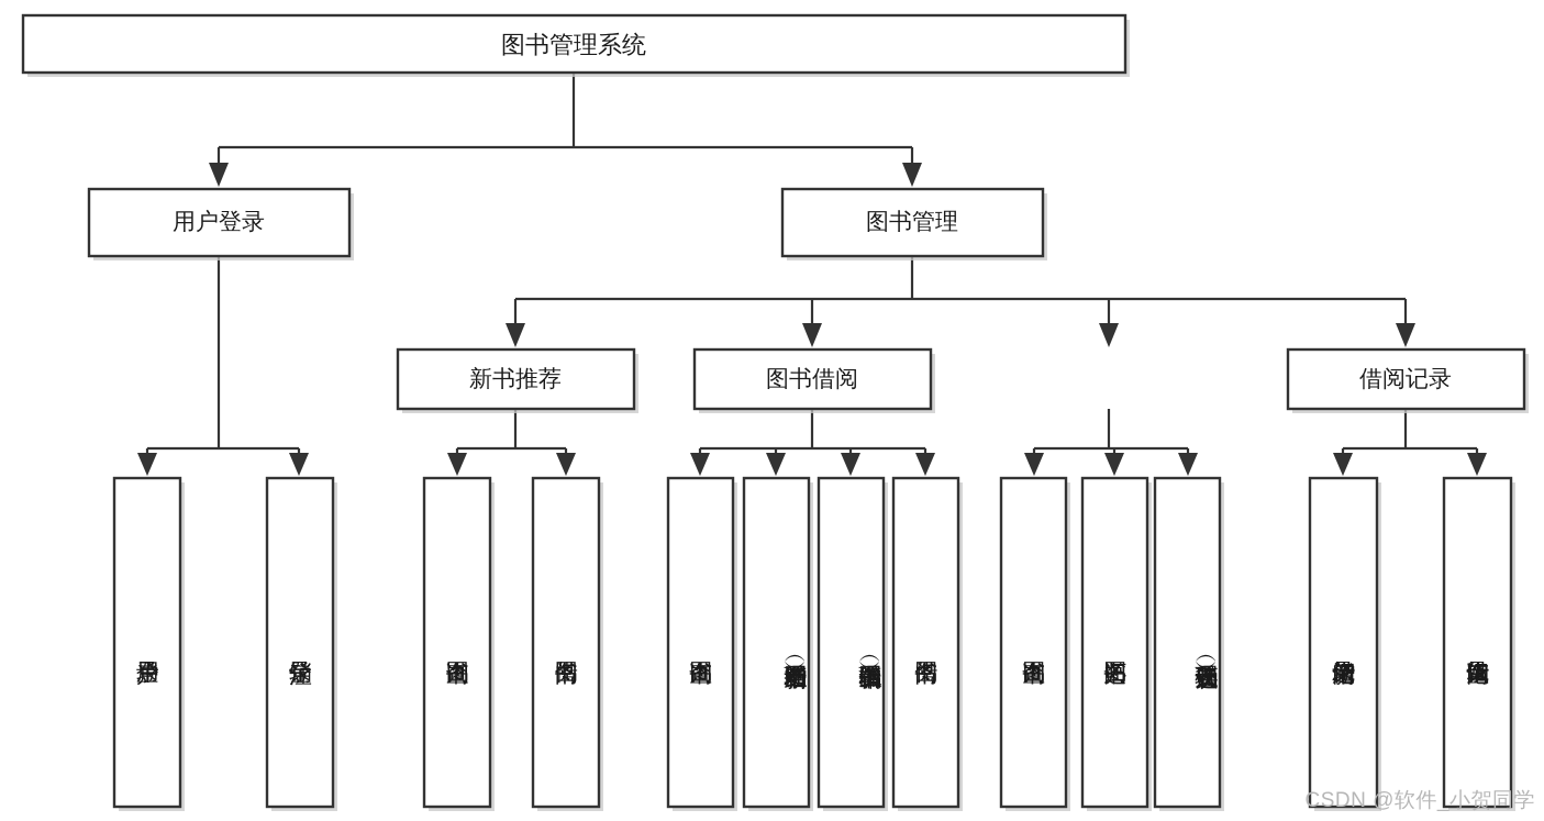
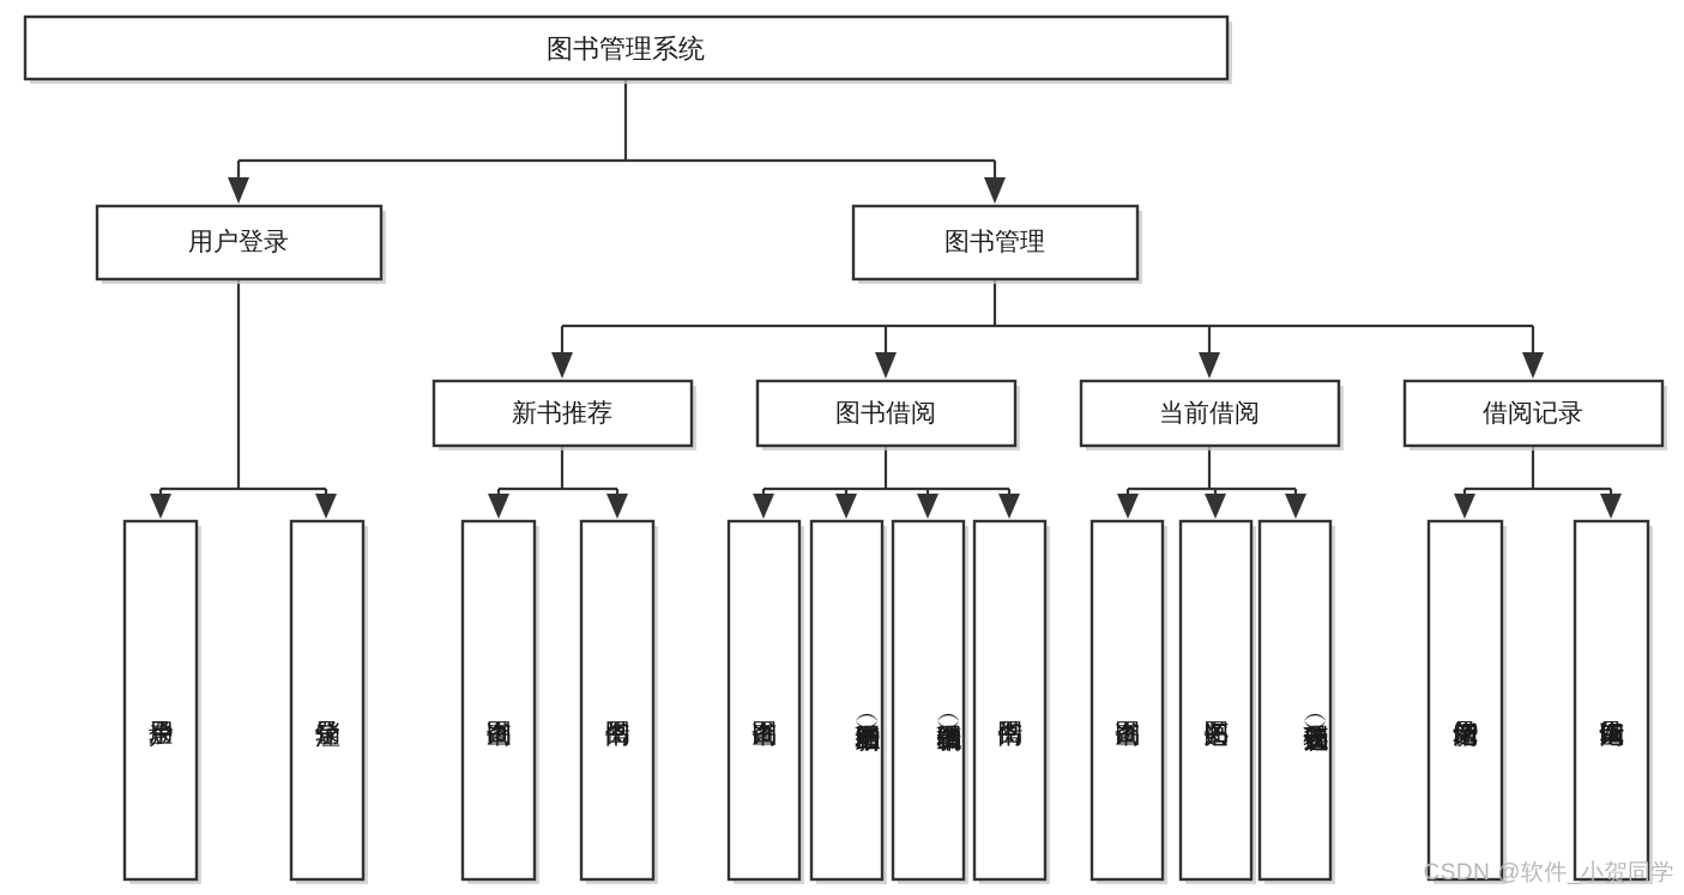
  图书管理系统
  用户登录
  图书管理
  新书推荐
  图书借阅
+ 当前借阅
  借阅记录
  CSDN @软件_小贺同学
